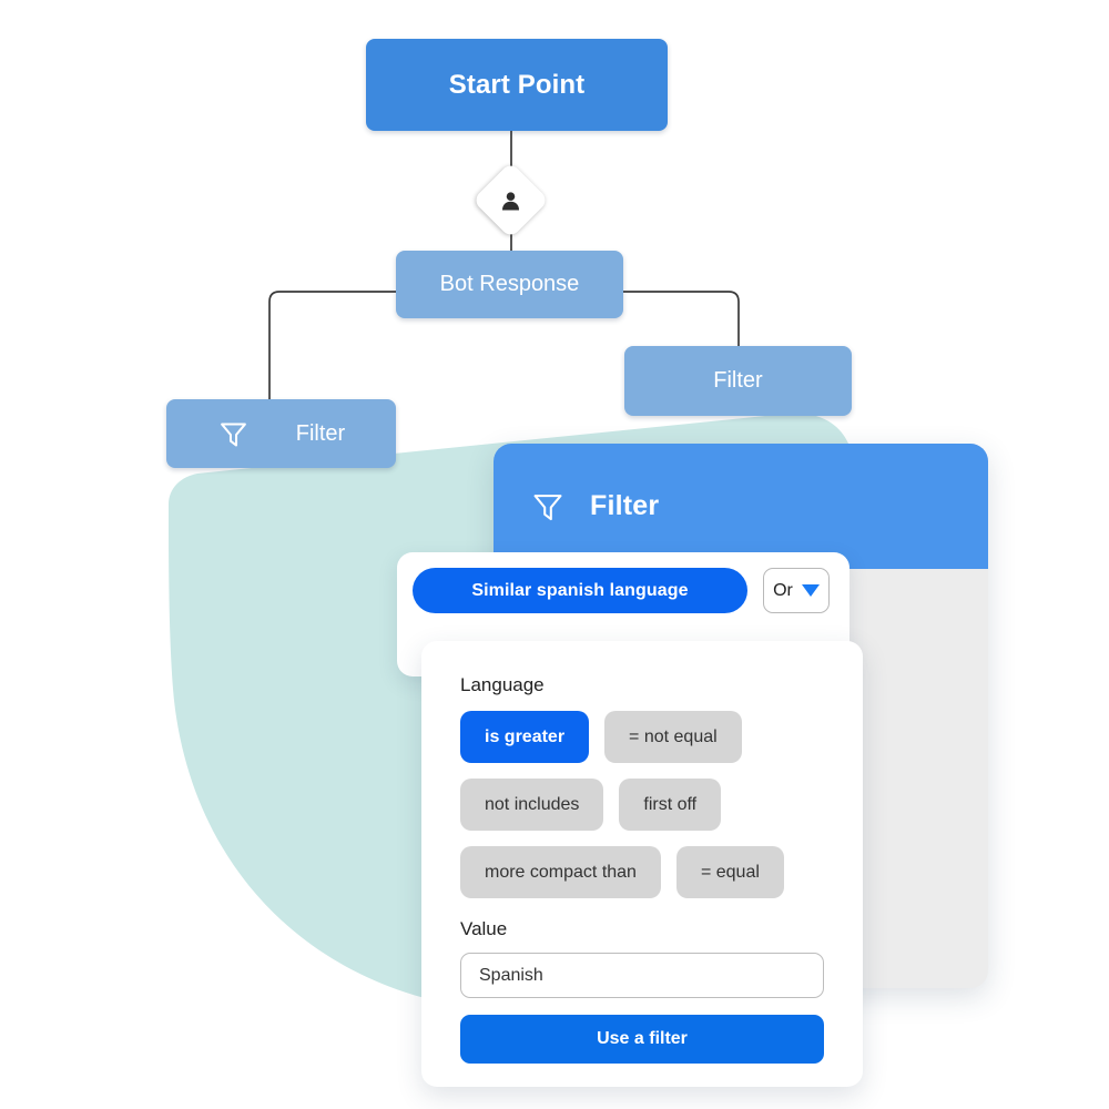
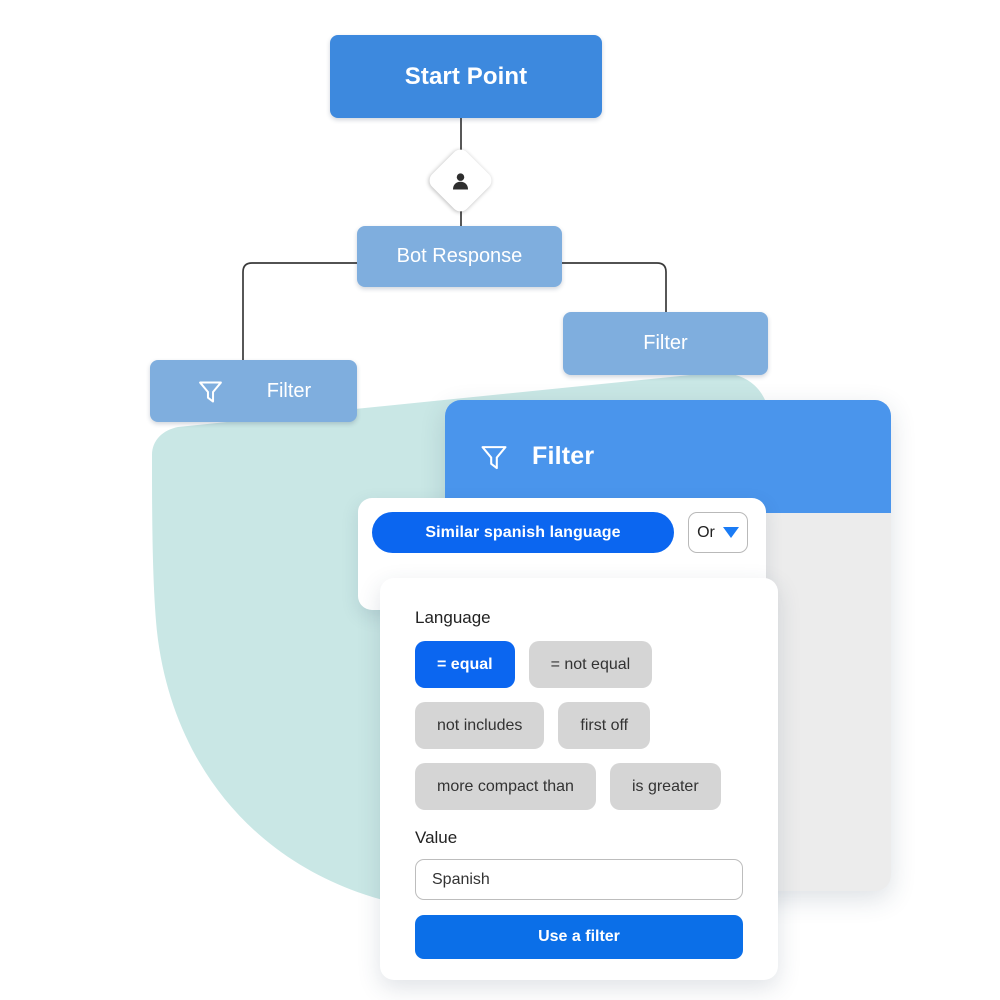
  Start Point
  Bot Response
  Filter
  Filter
  Filter
  Similar spanish language
  Or
  Language
- is greater
+ = equal
  = not equal
  not includes
  first off
  more compact than
- = equal
+ is greater
  Value
  Spanish Use a filter
